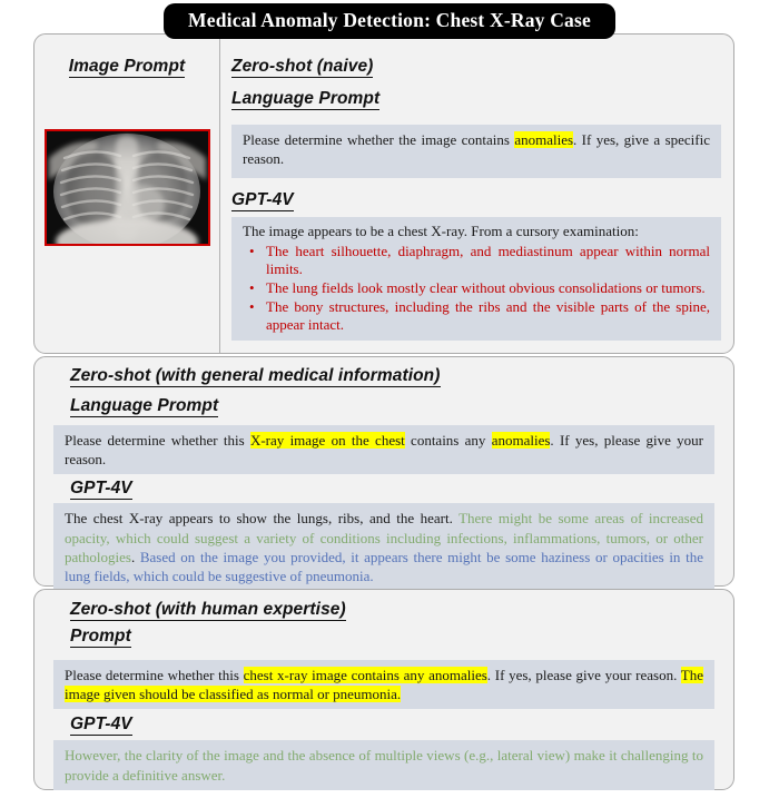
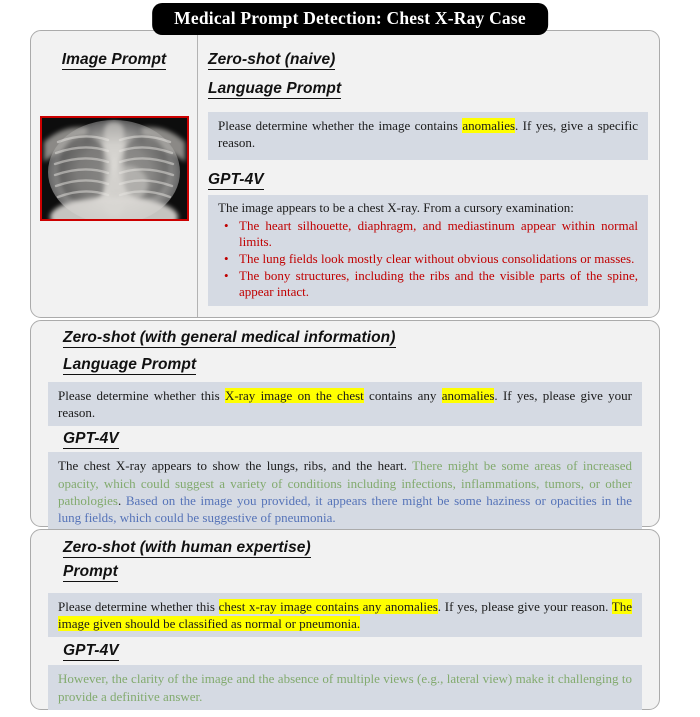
- Medical Anomaly Detection: Chest X-Ray Case
+ Medical Prompt Detection: Chest X-Ray Case
  Image Prompt
  Zero-shot (naive)
  Language Prompt
  Please determine whether the image contains anomalies. If yes, give a specific reason.
  GPT-4V
  The image appears to be a chest X-ray. From a cursory examination:
  The heart silhouette, diaphragm, and mediastinum appear within normal limits.
- The lung fields look mostly clear without obvious consolidations or tumors.
+ The lung fields look mostly clear without obvious consolidations or masses.
  The bony structures, including the ribs and the visible parts of the spine, appear intact.
  Zero-shot (with general medical information)
  Language Prompt
  Please determine whether this X-ray image on the chest contains any anomalies. If yes, please give your reason.
  GPT-4V
  The chest X-ray appears to show the lungs, ribs, and the heart. There might be some areas of increased opacity, which could suggest a variety of conditions including infections, inflammations, tumors, or other pathologies. Based on the image you provided, it appears there might be some haziness or opacities in the lung fields, which could be suggestive of pneumonia.
  Zero-shot (with human expertise)
  Prompt
  Please determine whether this chest x-ray image contains any anomalies. If yes, please give your reason. The image given should be classified as normal or pneumonia.
  GPT-4V
  However, the clarity of the image and the absence of multiple views (e.g., lateral view) make it challenging to provide a definitive answer.
